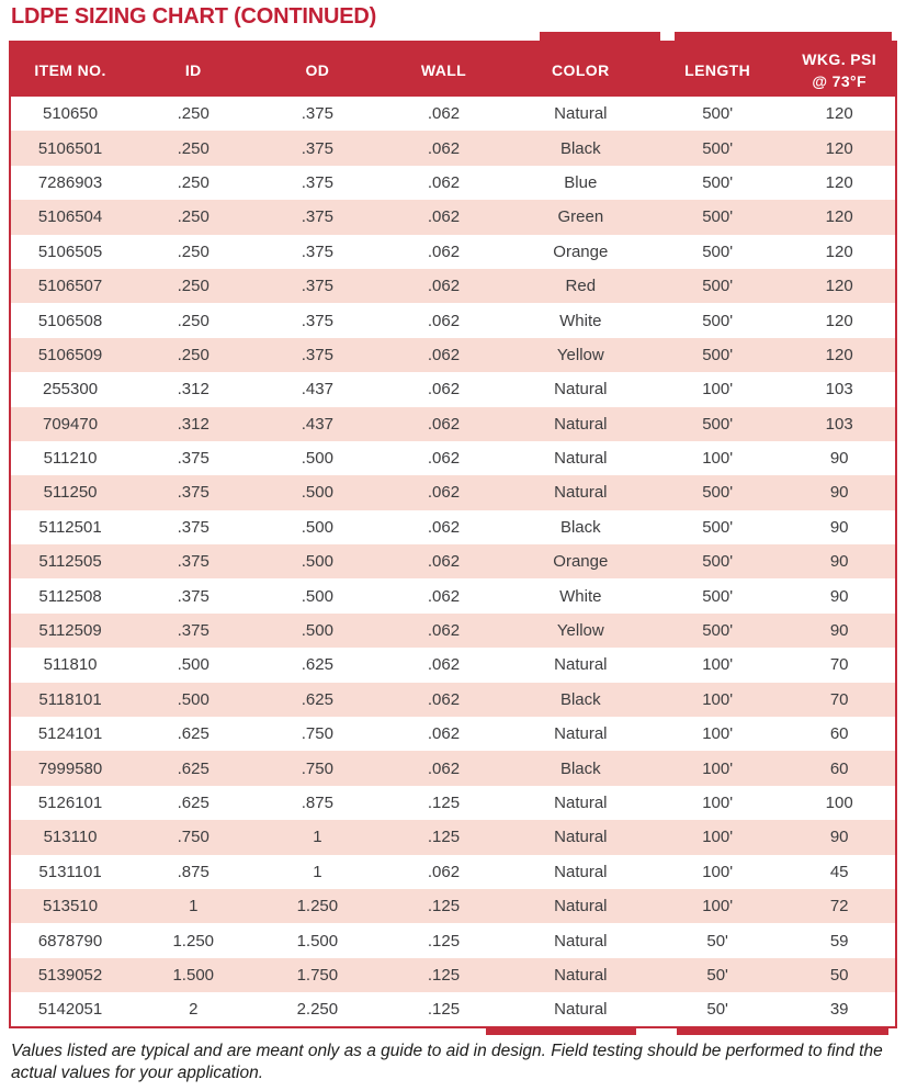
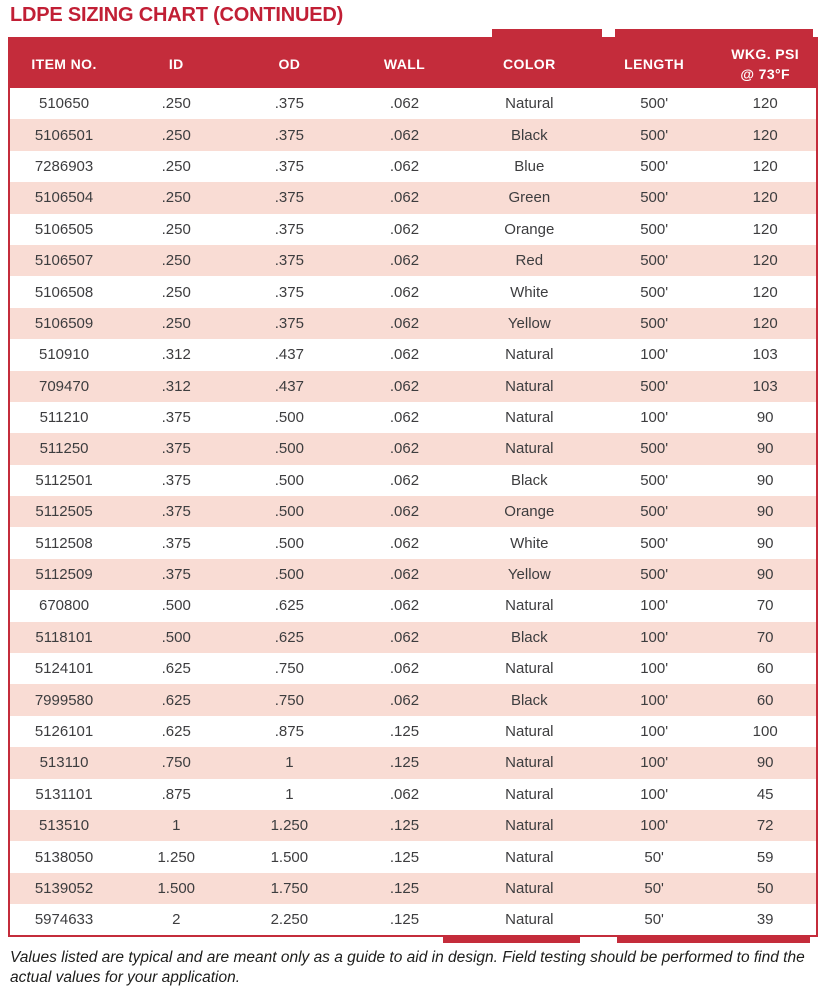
  LDPE SIZING CHART (CONTINUED)
  ITEM NO.	ID	OD	WALL	COLOR	LENGTH	WKG. PSI@ 73°F
  510650	.250	.375	.062	Natural	500'	120
  5106501	.250	.375	.062	Black	500'	120
  7286903	.250	.375	.062	Blue	500'	120
  5106504	.250	.375	.062	Green	500'	120
  5106505	.250	.375	.062	Orange	500'	120
  5106507	.250	.375	.062	Red	500'	120
  5106508	.250	.375	.062	White	500'	120
  5106509	.250	.375	.062	Yellow	500'	120
- 255300	.312	.437	.062	Natural	100'	103
+ 510910	.312	.437	.062	Natural	100'	103
  709470	.312	.437	.062	Natural	500'	103
  511210	.375	.500	.062	Natural	100'	90
  511250	.375	.500	.062	Natural	500'	90
  5112501	.375	.500	.062	Black	500'	90
  5112505	.375	.500	.062	Orange	500'	90
  5112508	.375	.500	.062	White	500'	90
  5112509	.375	.500	.062	Yellow	500'	90
- 511810	.500	.625	.062	Natural	100'	70
+ 670800	.500	.625	.062	Natural	100'	70
  5118101	.500	.625	.062	Black	100'	70
  5124101	.625	.750	.062	Natural	100'	60
  7999580	.625	.750	.062	Black	100'	60
  5126101	.625	.875	.125	Natural	100'	100
  513110	.750	1	.125	Natural	100'	90
  5131101	.875	1	.062	Natural	100'	45
  513510	1	1.250	.125	Natural	100'	72
- 6878790	1.250	1.500	.125	Natural	50'	59
+ 5138050	1.250	1.500	.125	Natural	50'	59
  5139052	1.500	1.750	.125	Natural	50'	50
- 5142051	2	2.250	.125	Natural	50'	39
+ 5974633	2	2.250	.125	Natural	50'	39
  Values listed are typical and are meant only as a guide to aid in design. Field testing should be performed to find the actual values for your application.
